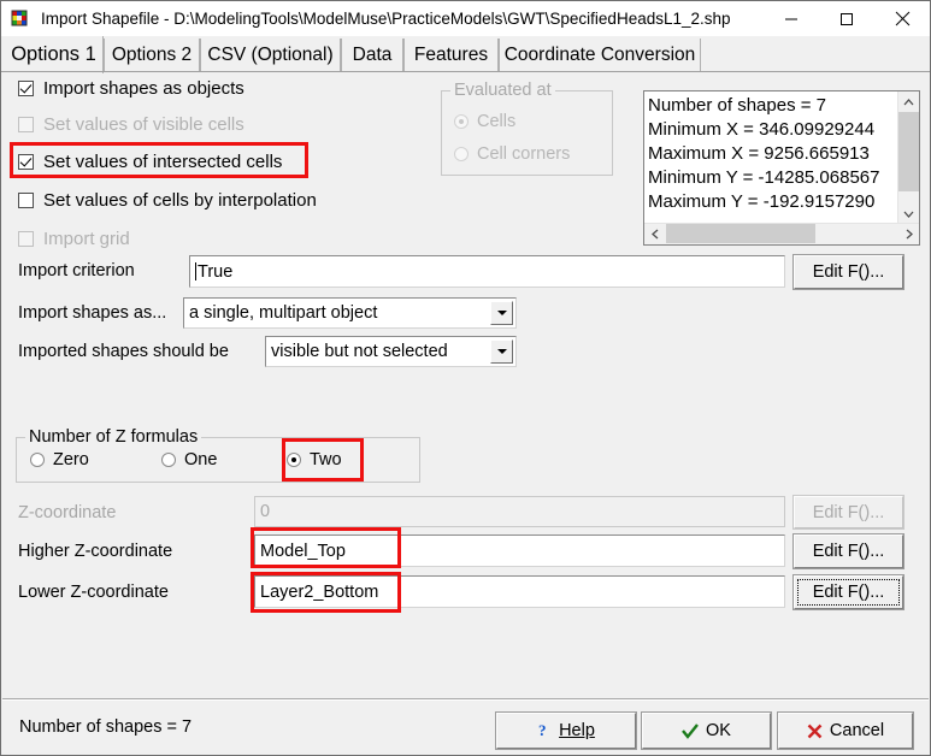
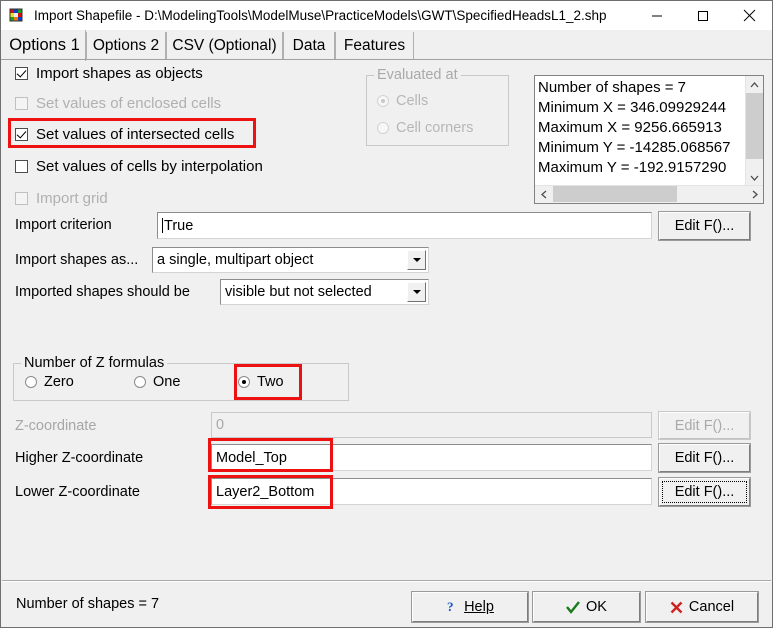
  Import Shapefile - D:\ModelingTools\ModelMuse\PracticeModels\GWT\SpecifiedHeadsL1_2.shp
  Options 1
  Options 2
  CSV (Optional)
  Data
  Features
- Coordinate Conversion
  Import shapes as objects
- Set values of visible cells
+ Set values of enclosed cells
  Set values of intersected cells
  Set values of cells by interpolation
  Import grid
  Evaluated at
  Cells
  Cell corners
  Number of shapes = 7
  Minimum X = 346.09929244
  Maximum X = 9256.665913
  Minimum Y = -14285.068567
  Maximum Y = -192.9157290
  Import criterion
  True
  Edit F()...
  Import shapes as...
  a single, multipart object
  Imported shapes should be
  visible but not selected
  Number of Z formulas
  Zero
  One
  Two
  Z-coordinate
  0
  Edit F()...
  Higher Z-coordinate
  Model_Top
  Edit F()...
  Lower Z-coordinate
  Layer2_Bottom
  Edit F()...
  Number of shapes = 7
  ?
  Help
  OK
  Cancel
